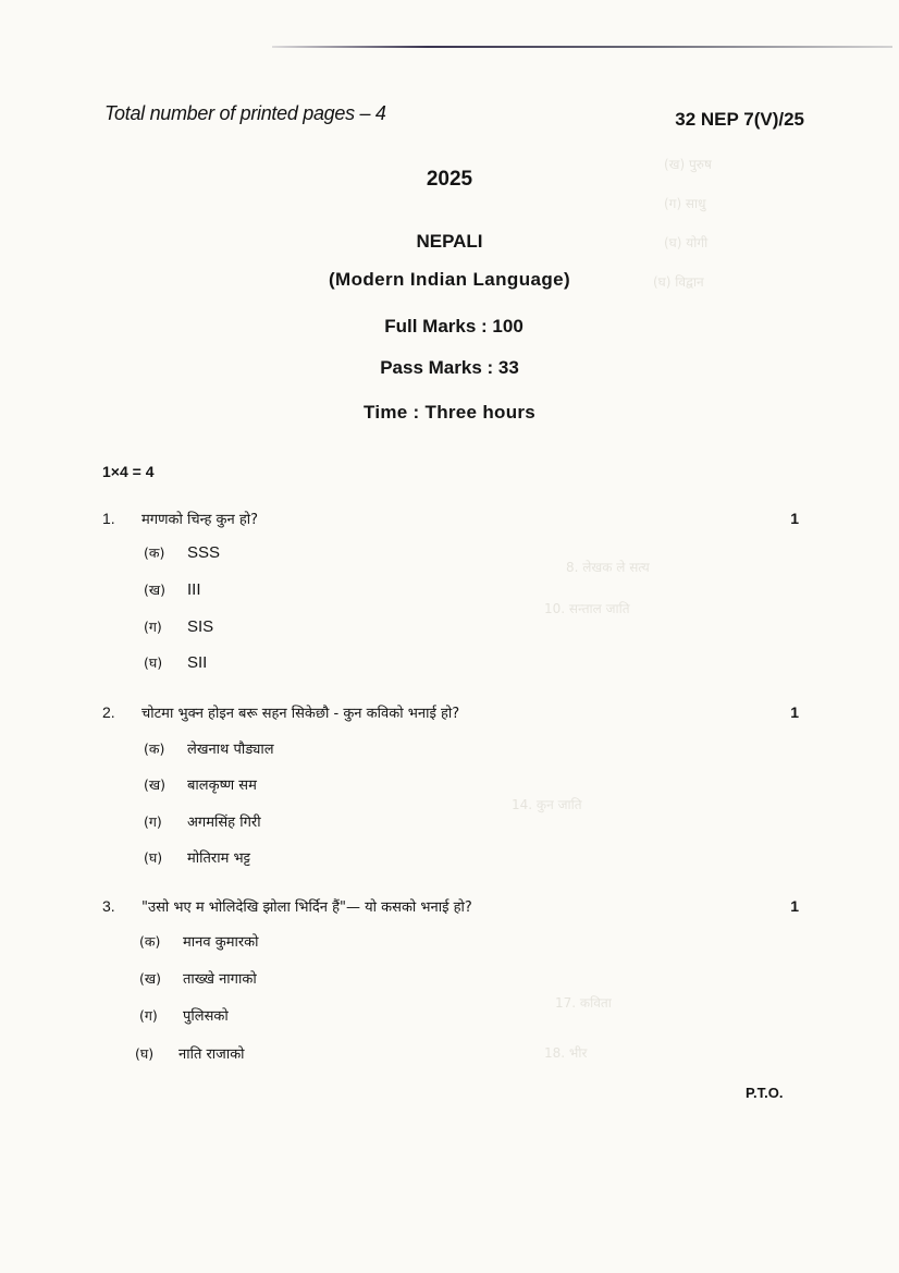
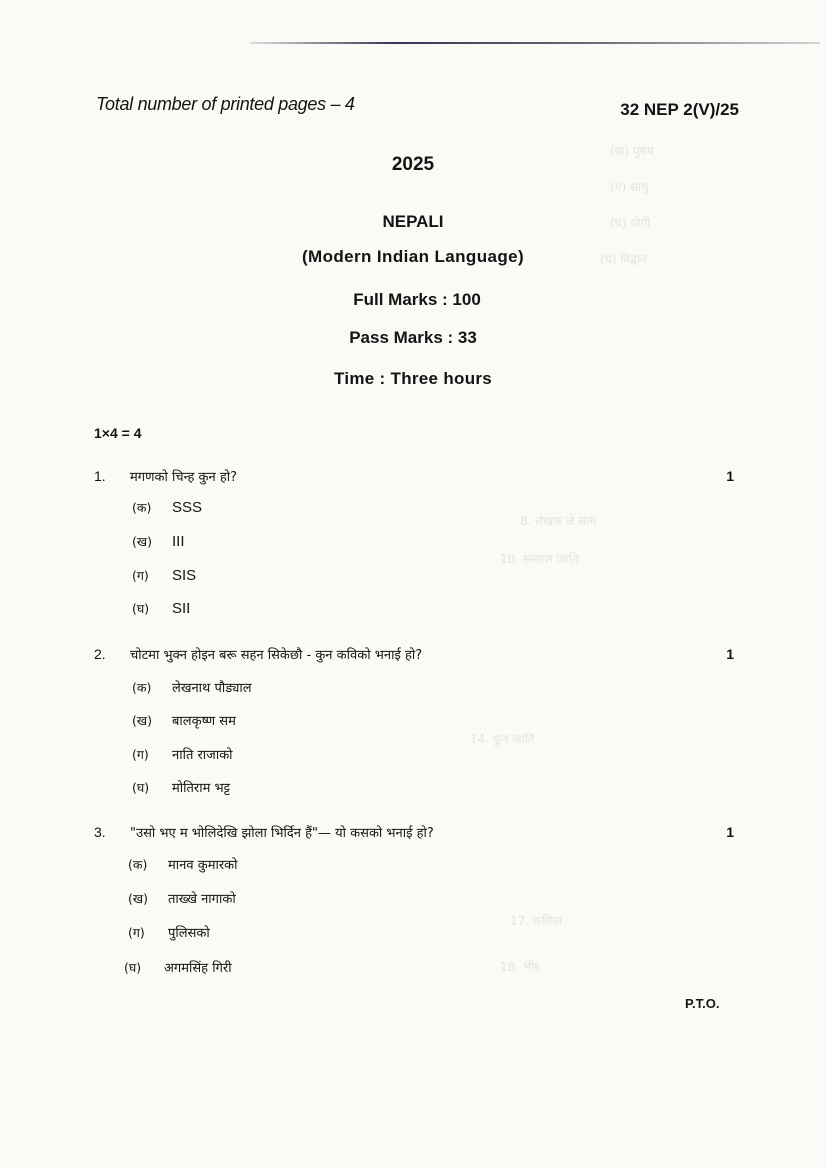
  (ख) पुरुष
  (ग) साधु
  (घ) योगी
  (घ) विद्वान
  8. लेखक ले सत्य
  10. सन्ताल जाति
  14. कुन जाति
  17. कविता
  18. भीर
  Total number of printed pages – 4
- 32 NEP 7(V)/25
+ 32 NEP 2(V)/25
  2025
  NEPALI
  (Modern Indian Language)
  Full Marks : 100
  Pass Marks : 33
  Time : Three hours
  1×4 = 4
  1.
  मगणको चिन्ह कुन हो?
  1
  (क)
  SSS
  (ख)
  III
  (ग)
  SIS
  (घ)
  SII
  2.
  चोटमा भुक्न होइन बरू सहन सिकेछौ - कुन कविको भनाई हो?
  1
  (क)
  लेखनाथ पौड्याल
  (ख)
  बालकृष्ण सम
  (ग)
- अगमसिंह गिरी
+ नाति राजाको
  (घ)
  मोतिराम भट्ट
  3.
  "उसो भए म भोलिदेखि झोला भिर्दिन हैं"— यो कसको भनाई हो?
  1
  (क)
  मानव कुमारको
  (ख)
  ताख्खे नागाको
  (ग)
  पुलिसको
  (घ)
- नाति राजाको
+ अगमसिंह गिरी
  P.T.O.
